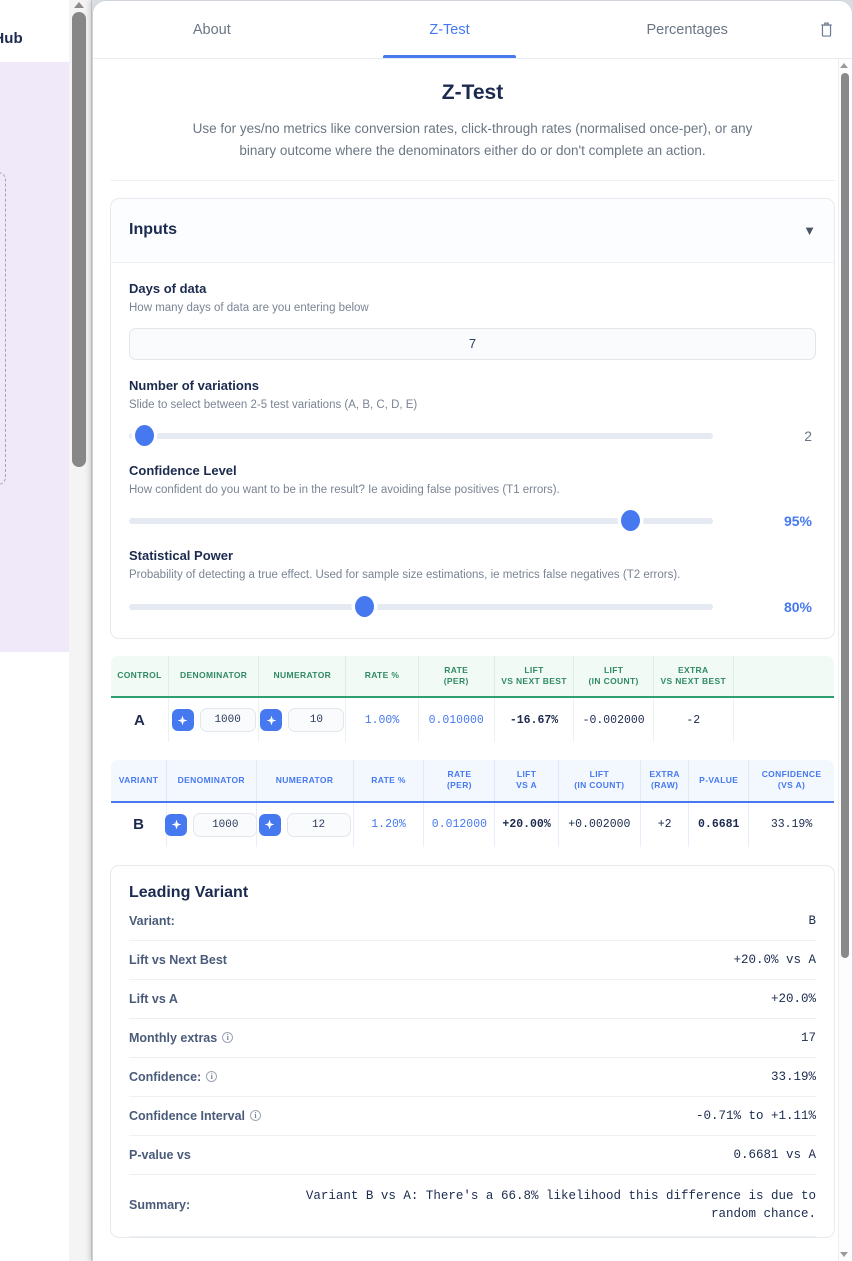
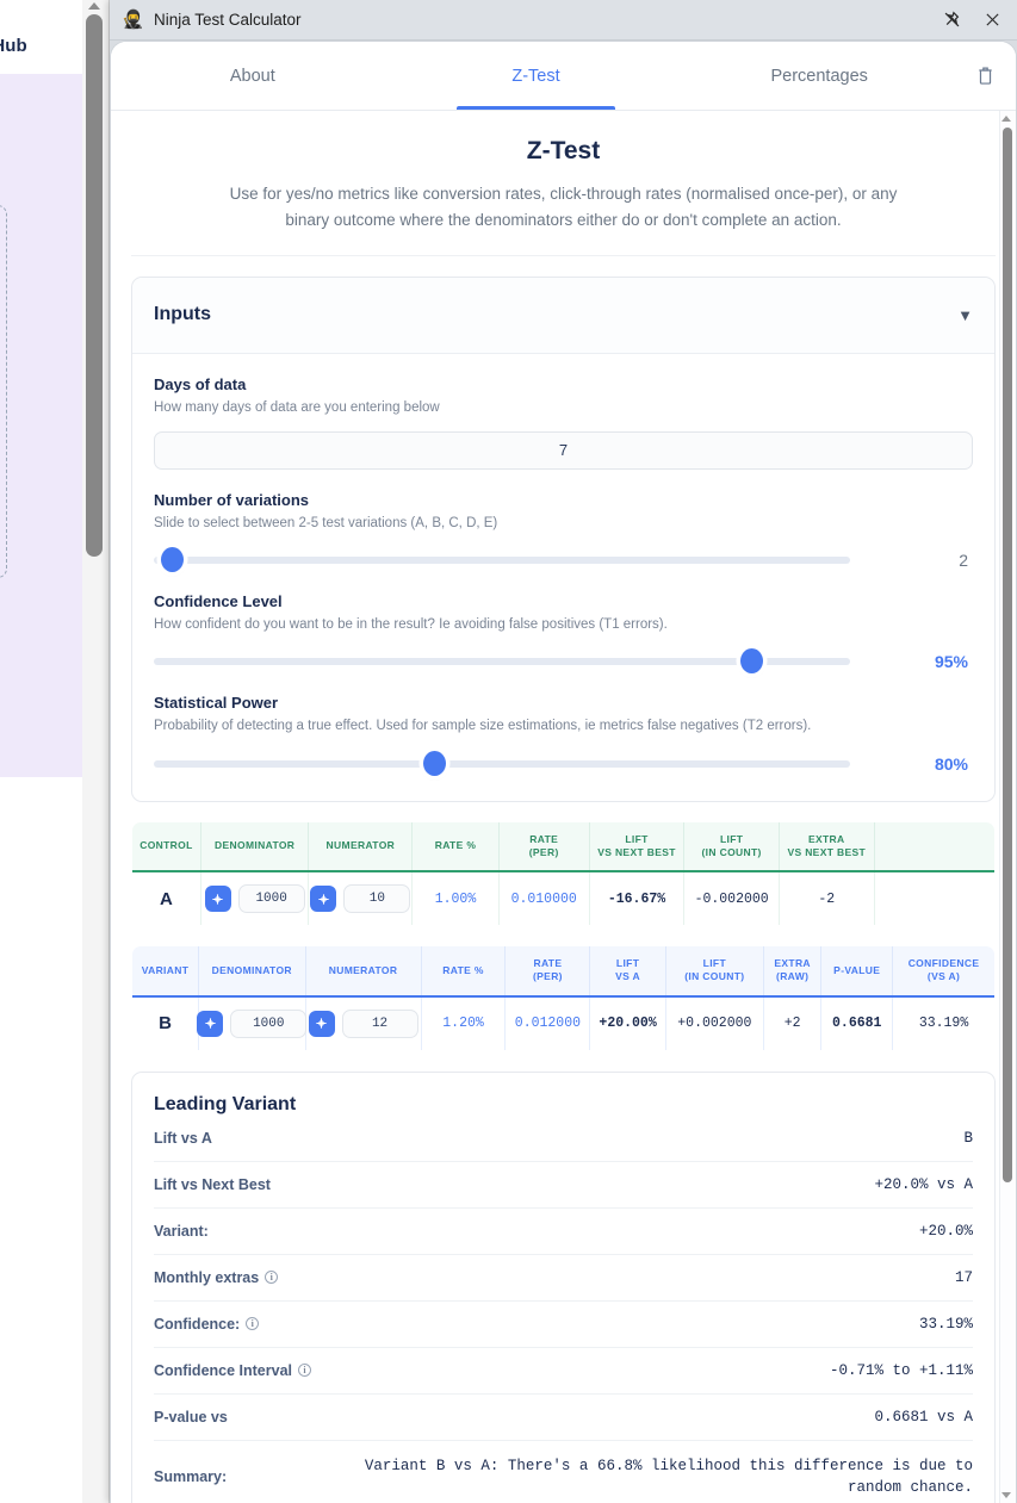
+ 🥷
+ Ninja Test Calculator
  About
  Z-Test
  Percentages
  Z-Test
  Use for yes/no metrics like conversion rates, click-through rates (normalised once-per), or any binary outcome where the denominators either do or don't complete an action.
  Inputs
  ▼
  Days of data
  How many days of data are you entering below
  7
  Number of variations
  Slide to select between 2-5 test variations (A, B, C, D, E)
  2
  Confidence Level
  How confident do you want to be in the result? Ie avoiding false positives (T1 errors).
  95%
  Statistical Power
  Probability of detecting a true effect. Used for sample size estimations, ie metrics false negatives (T2 errors).
  80%
  CONTROL	DENOMINATOR	NUMERATOR	RATE %	RATE (PER)	LIFT VS NEXT BEST	LIFT (IN COUNT)	EXTRA VS NEXT BEST
  A	1000	10	1.00%	0.010000	-16.67%	-0.002000	-2
  VARIANT	DENOMINATOR	NUMERATOR	RATE %	RATE (PER)	LIFT VS A	LIFT (IN COUNT)	EXTRA (RAW)	P-VALUE	CONFIDENCE (VS A)
  B	1000	12	1.20%	0.012000	+20.00%	+0.002000	+2	0.6681	33.19%
  Leading Variant
- Variant:
+ Lift vs A
  B
  Lift vs Next Best
  +20.0% vs A
- Lift vs A
+ Variant:
  +20.0%
  Monthly extras
  i
  17
  Confidence:
  i
  33.19%
  Confidence Interval
  i
  -0.71% to +1.11%
  P-value vs
  0.6681 vs A
  Summary:
  Variant B vs A: There's a 66.8% likelihood this difference is due to random chance.
